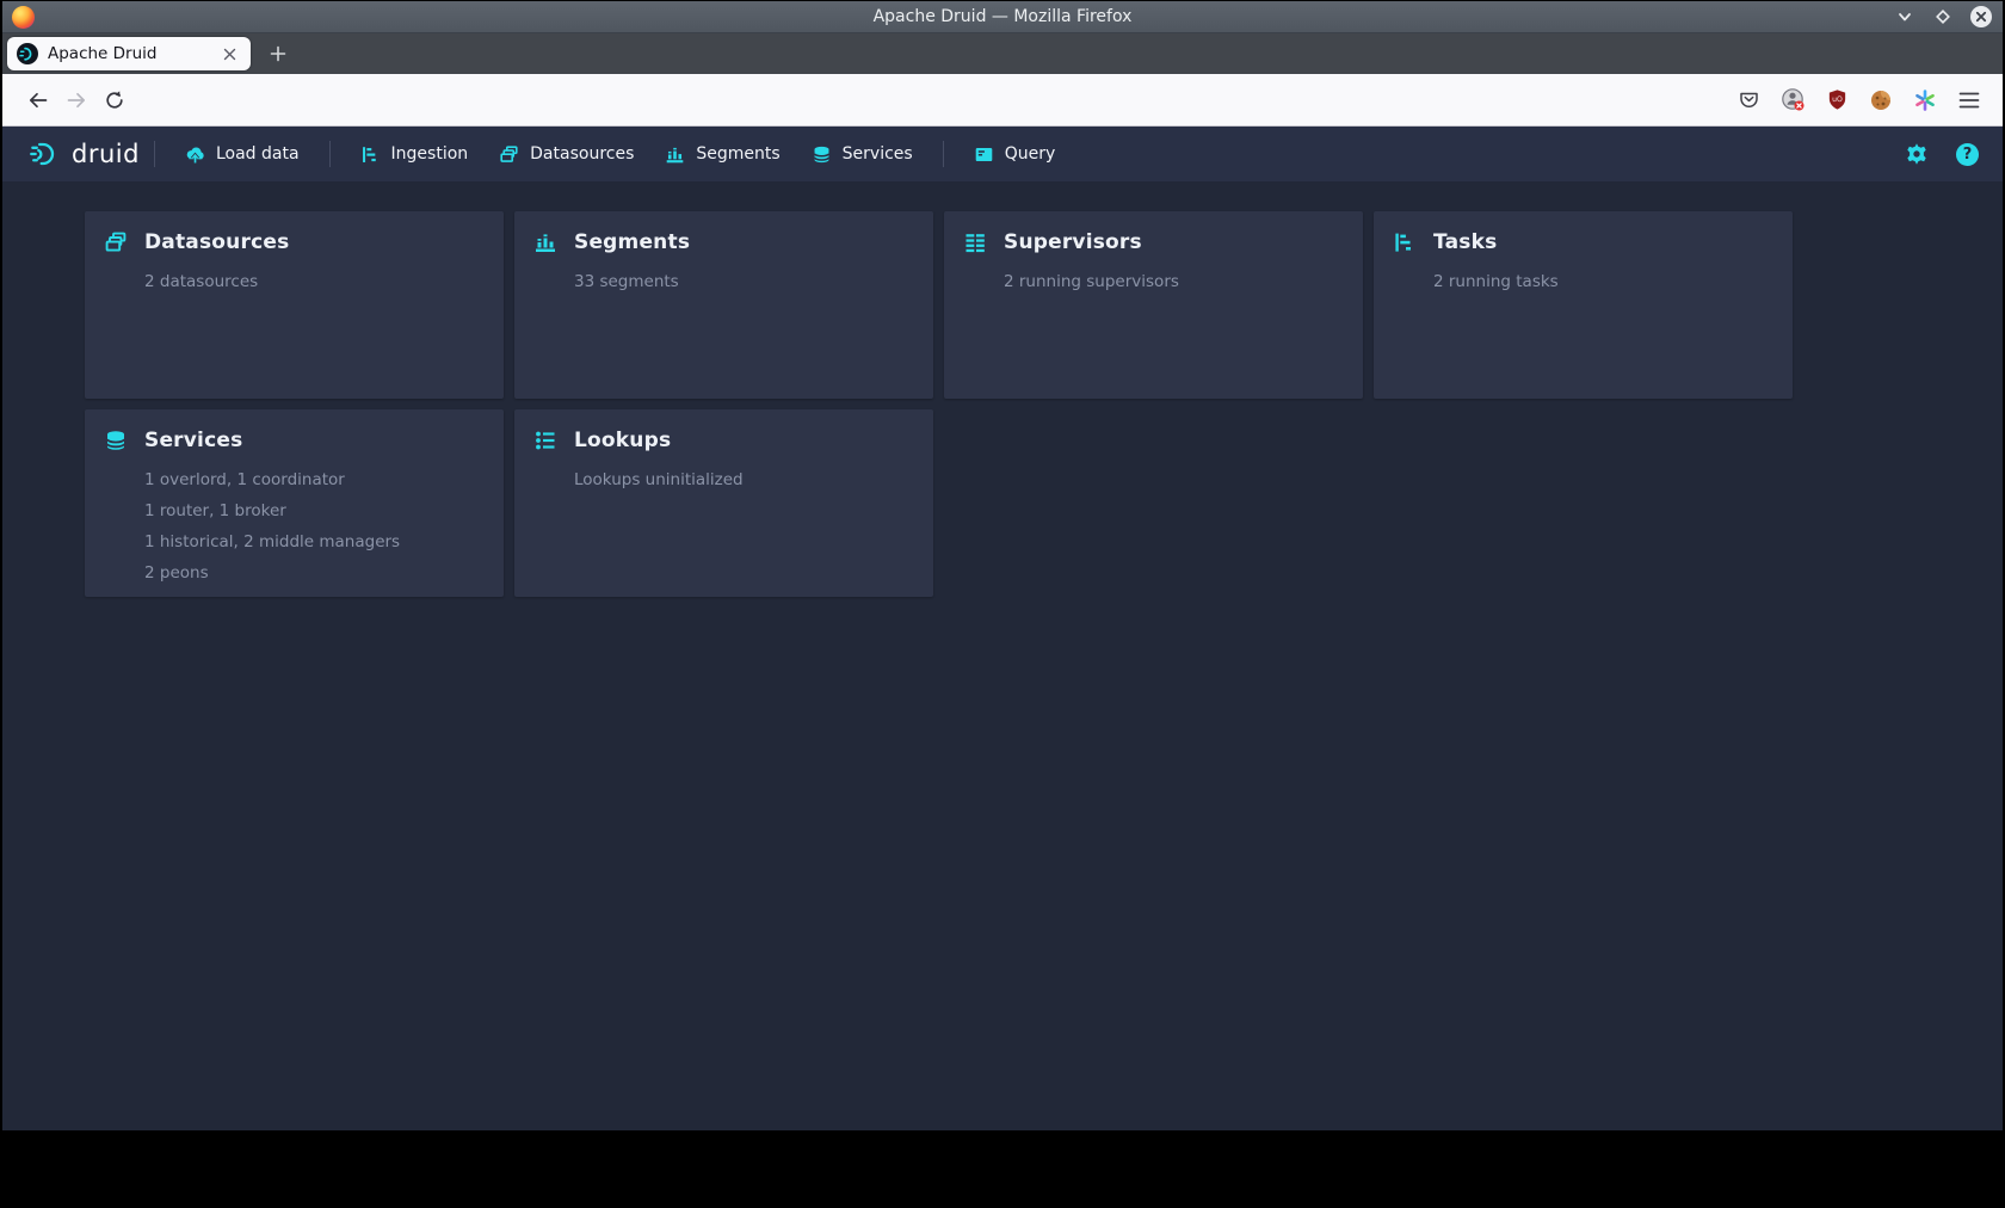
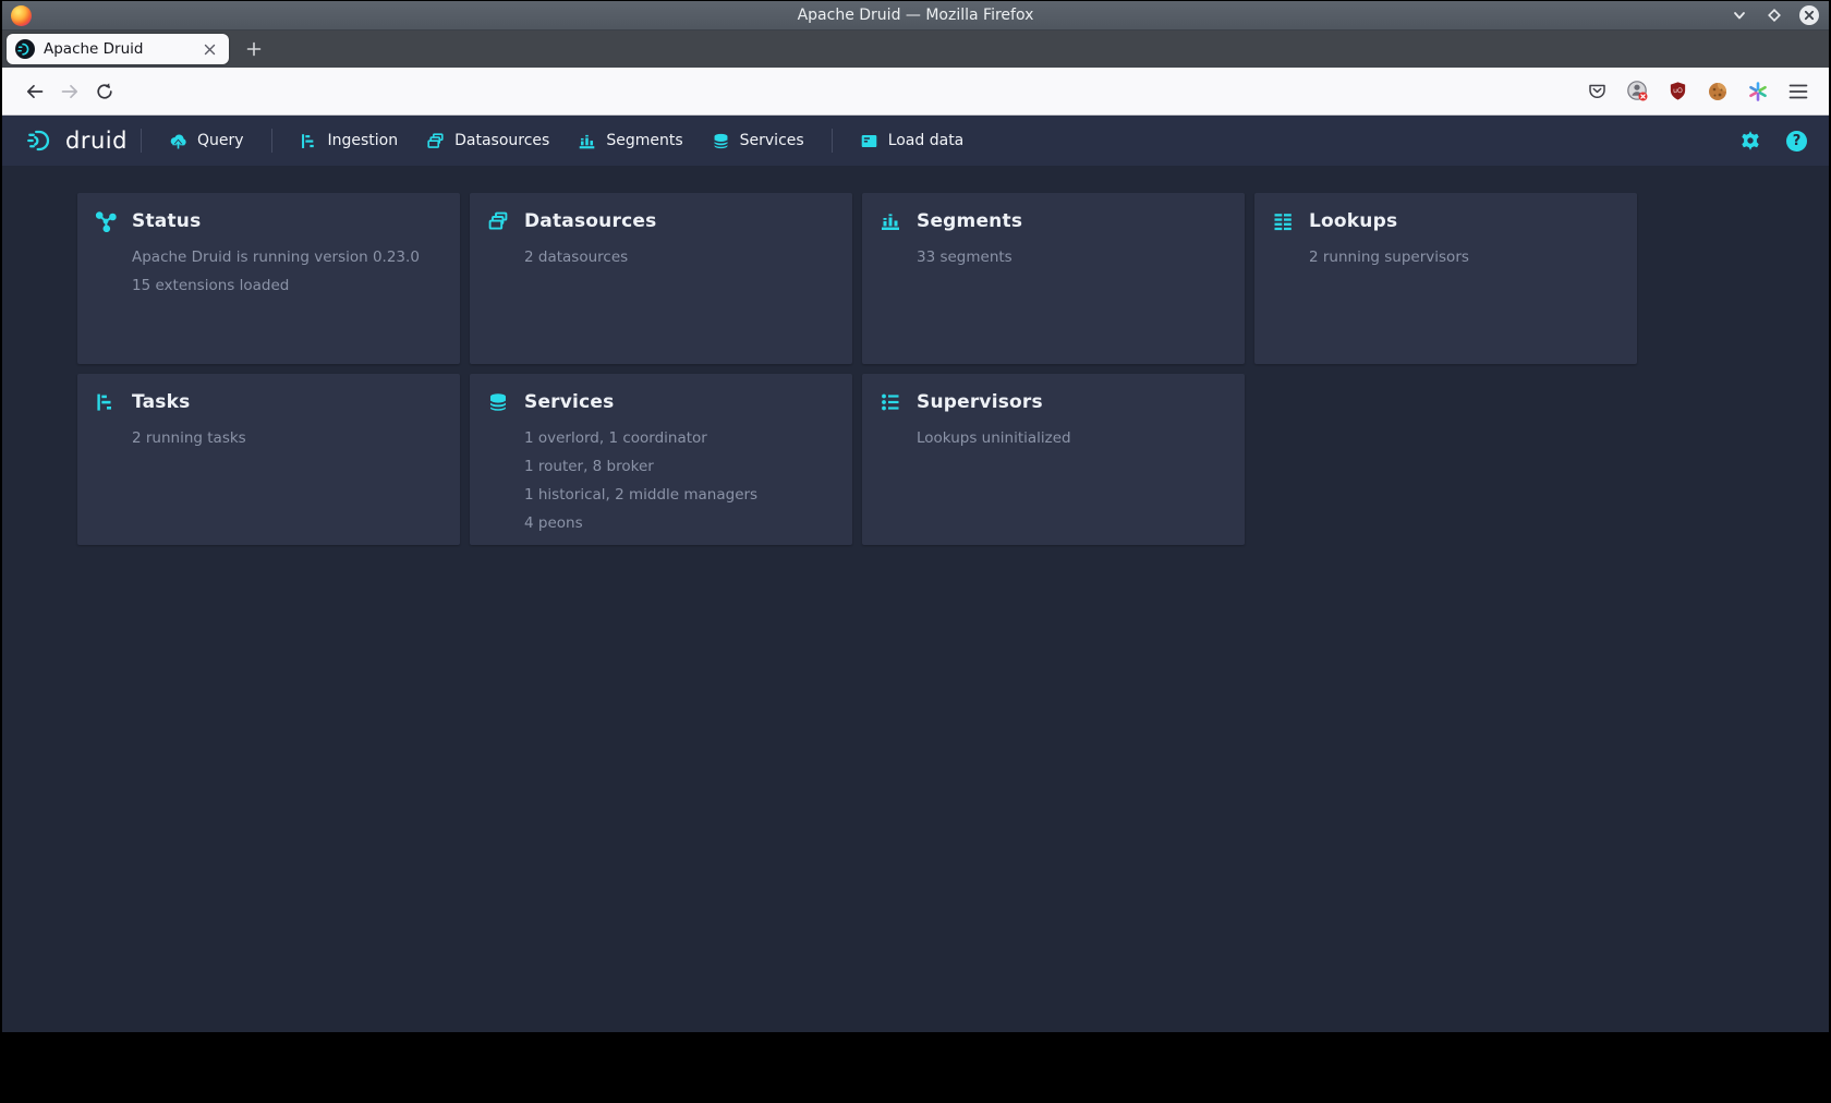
  Apache Druid — Mozilla Firefox
  Apache Druid
  druid
- Load data
+ Query
  Ingestion
  Datasources
  Segments
  Services
- Query
+ Load data
  ?
+ Status
+ Apache Druid is running version 0.23.0
+ 15 extensions loaded
  Datasources
  2 datasources
  Segments
  33 segments
- Supervisors
+ Lookups
  2 running supervisors
  Tasks
  2 running tasks
  Services
  1 overlord, 1 coordinator
- 1 router, 1 broker
+ 1 router, 8 broker
  1 historical, 2 middle managers
- 2 peons
+ 4 peons
- Lookups
+ Supervisors
  Lookups uninitialized
